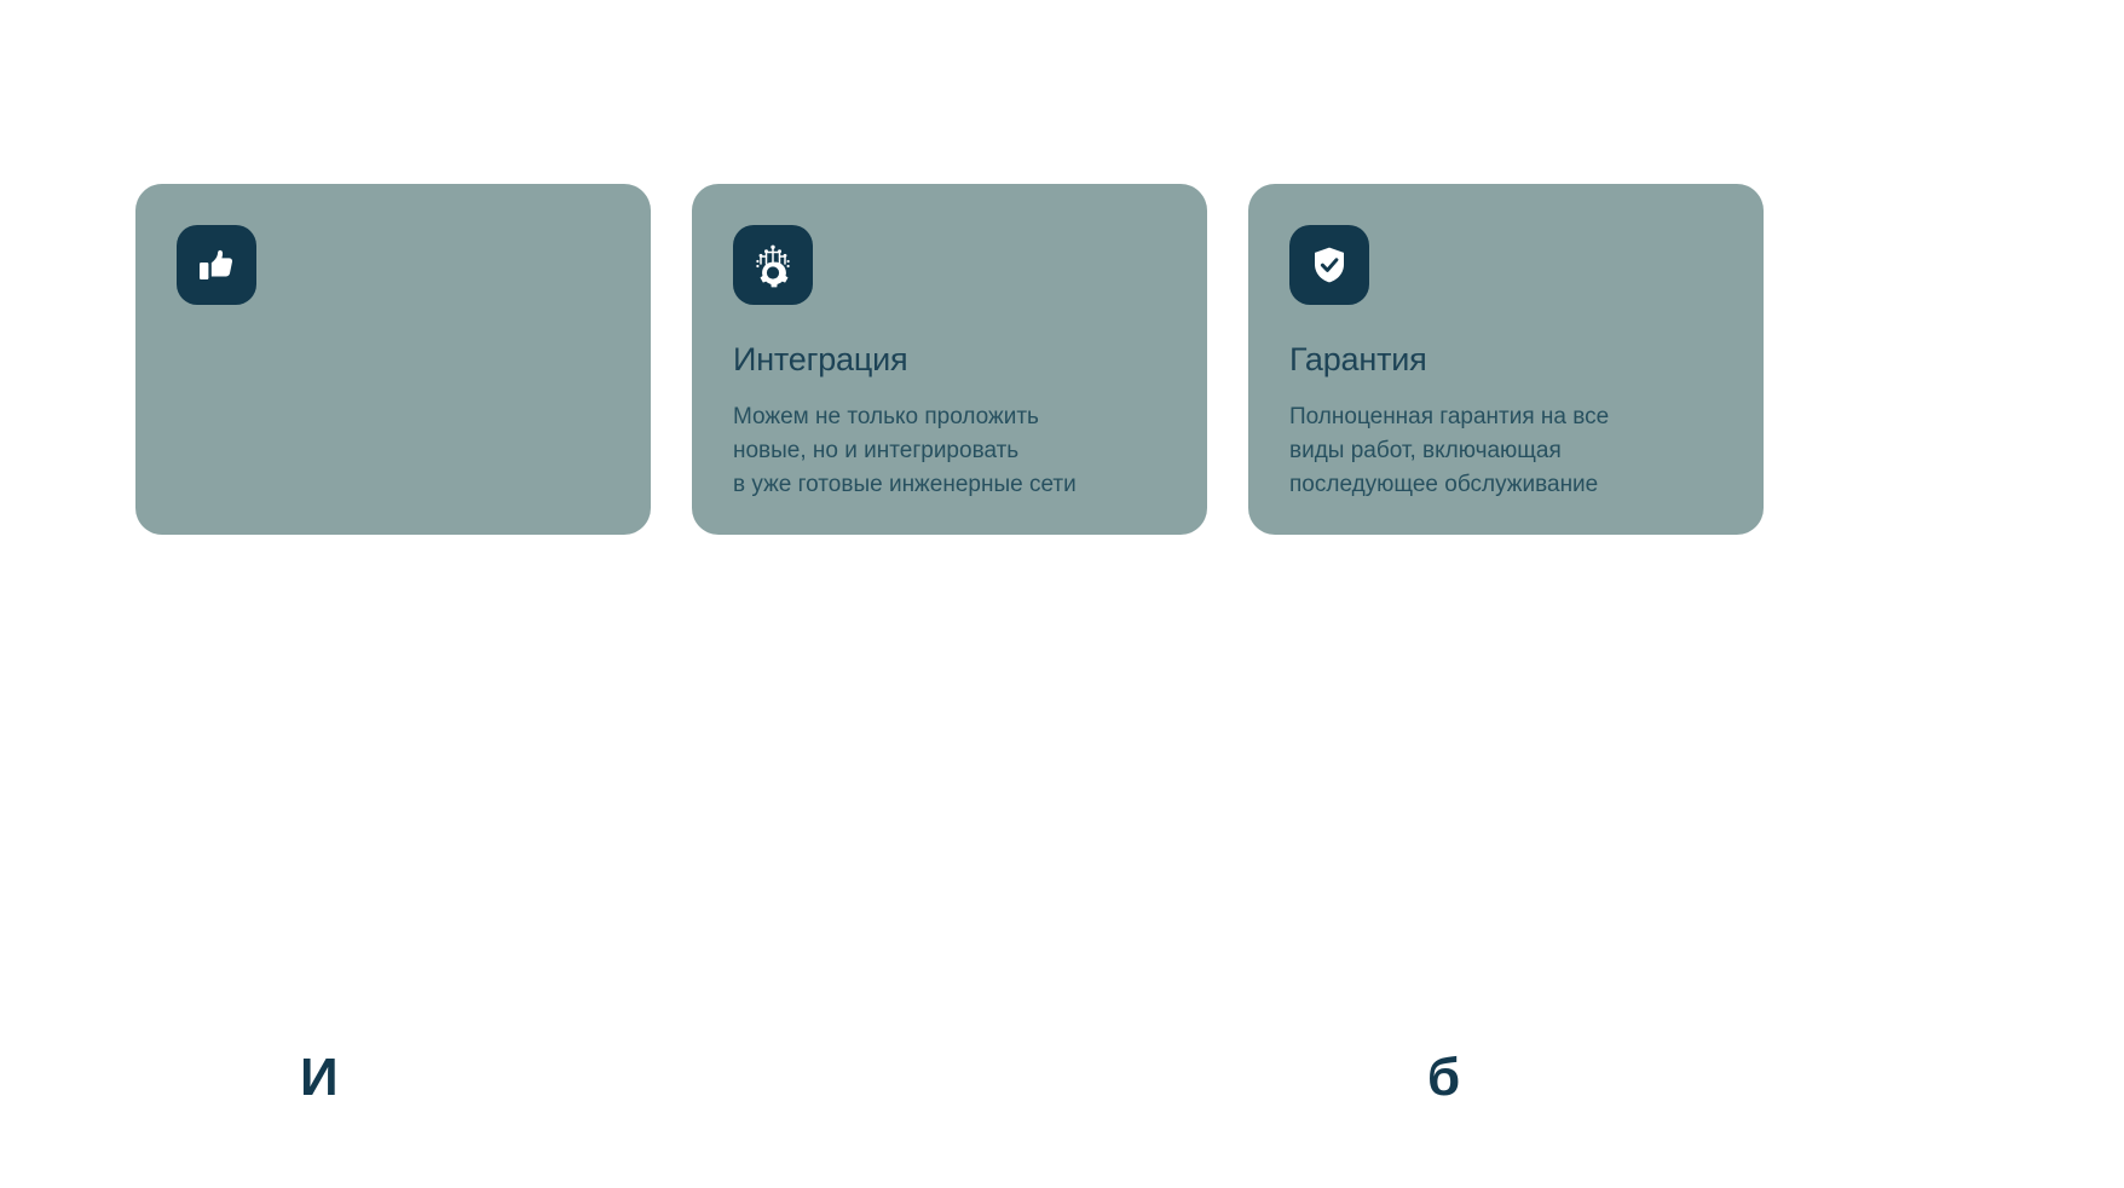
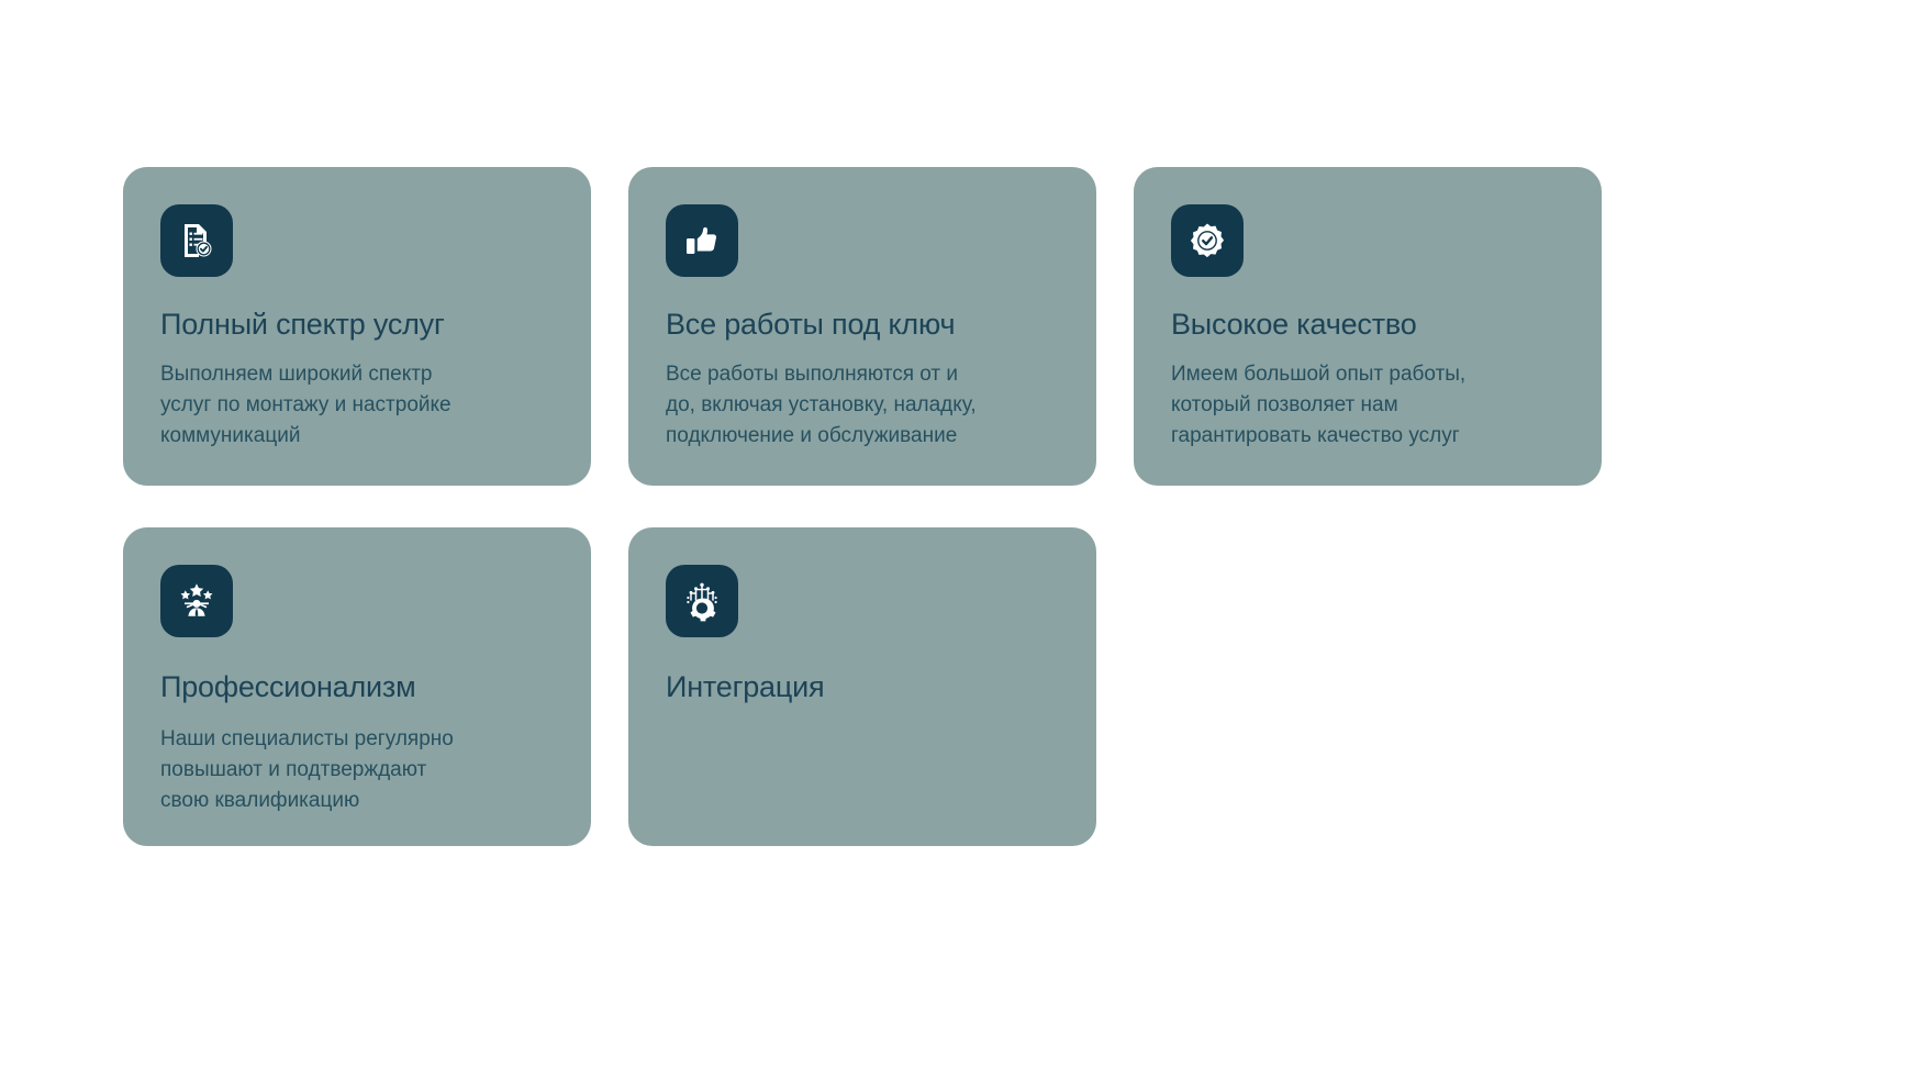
+ Полный спектр услуг
+ Выполняем широкий спектр
+ услуг по монтажу и настройке
+ коммуникаций
+ Все работы под ключ
+ Все работы выполняются от и
+ до, включая установку, наладку,
+ подключение и обслуживание
+ Высокое качество
+ Имеем большой опыт работы,
+ который позволяет нам
+ гарантировать качество услуг
+ Профессионализм
+ Наши специалисты регулярно
+ повышают и подтверждают
+ свою квалификацию
  Интеграция
- Можем не только проложить
- новые, но и интегрировать
- в уже готовые инженерные сети
- Гарантия
- Полноценная гарантия на все
- виды работ, включающая
- последующее обслуживание
- И
- б
